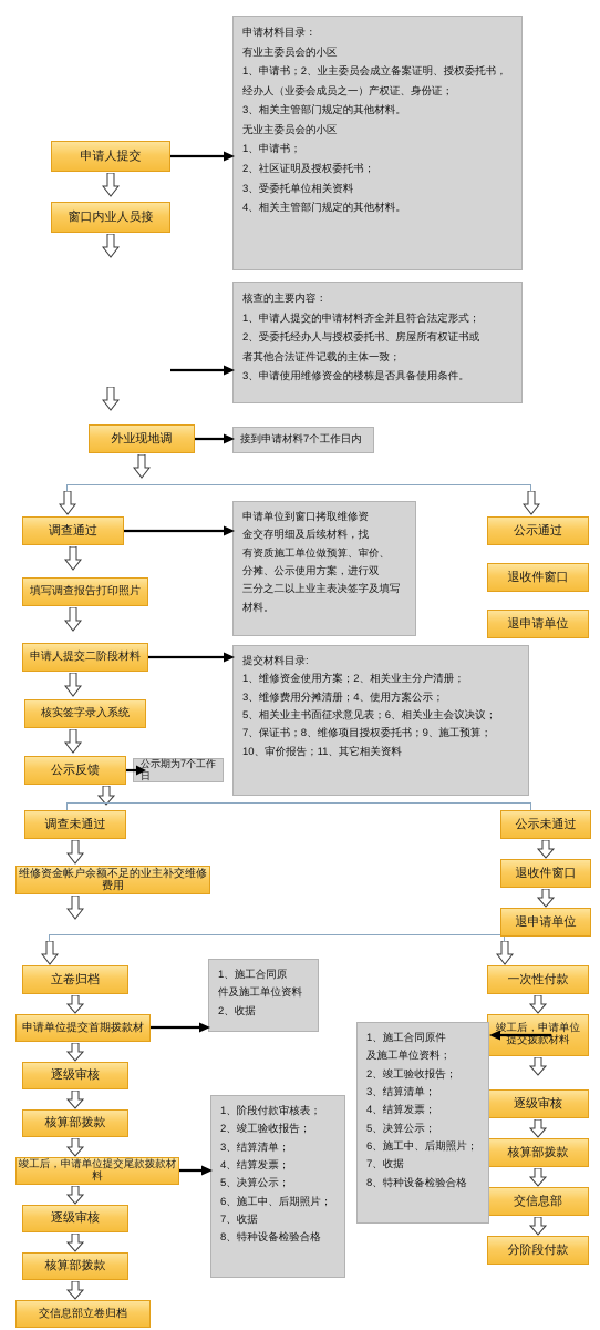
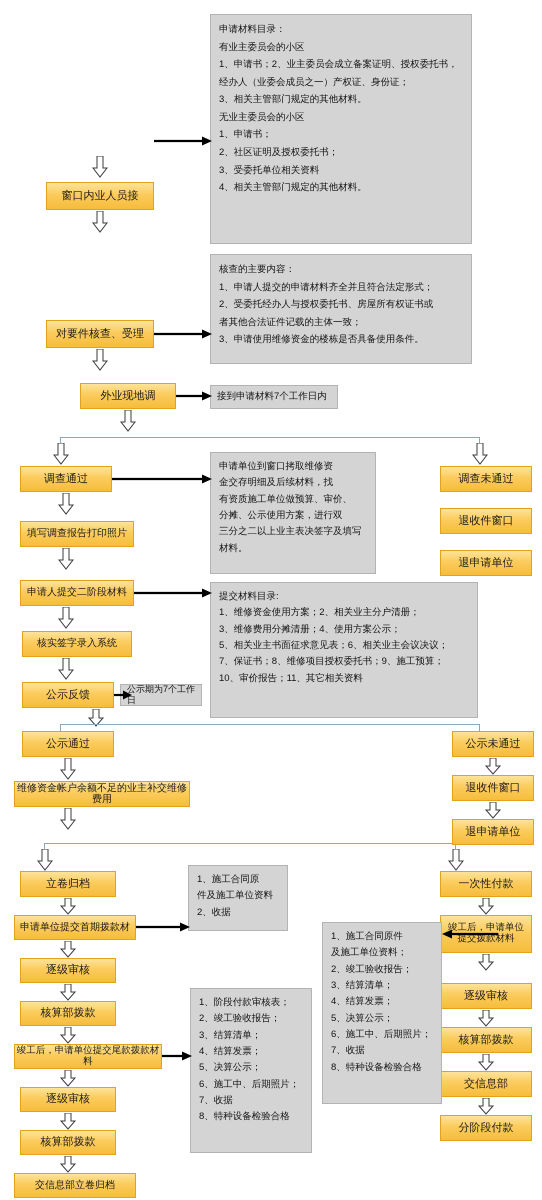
- 申请人提交
  窗口内业人员接
+ 对要件核查、受理
  外业现地调
  调查通过
  填写调查报告打印照片
  申请人提交二阶段材料
  核实签字录入系统
  公示反馈
- 调查未通过
+ 公示通过
  维修资金帐户余额不足的业主补交维修费用
  立卷归档
  申请单位提交首期拨款材
  逐级审核
  核算部拨款
  竣工后，申请单位提交尾款拨款材料
  逐级审核
  核算部拨款
  交信息部立卷归档
- 公示通过
+ 调查未通过
  退收件窗口
  退申请单位
  公示未通过
  退收件窗口
  退申请单位
  一次性付款
  竣工后，申请单位
  提交拨款材料
  逐级审核
  核算部拨款
  交信息部
  分阶段付款
  申请材料目录：
  有业主委员会的小区
  1、申请书；2、业主委员会成立备案证明、授权委托书，
  经办人（业委会成员之一）产权证、身份证；
  3、相关主管部门规定的其他材料。
  无业主委员会的小区
  1、申请书；
  2、社区证明及授权委托书；
  3、受委托单位相关资料
  4、相关主管部门规定的其他材料。
  核查的主要内容：
  1、申请人提交的申请材料齐全并且符合法定形式；
  2、受委托经办人与授权委托书、房屋所有权证书或
  者其他合法证件记载的主体一致；
  3、申请使用维修资金的楼栋是否具备使用条件。
  接到申请材料7个工作日内
  申请单位到窗口拷取维修资
  金交存明细及后续材料，找
  有资质施工单位做预算、审价、
  分摊、公示使用方案，进行双
  三分之二以上业主表决签字及填写材料。
  提交材料目录:
  1、维修资金使用方案；2、相关业主分户清册；
  3、维修费用分摊清册；4、使用方案公示；
  5、相关业主书面征求意见表；6、相关业主会议决议；
  7、保证书；8、维修项目授权委托书；9、施工预算；
  10、审价报告；11、其它相关资料
  公示期为7个工作日
  1、施工合同原
  件及施工单位资料
  2、收据
  1、阶段付款审核表；
  2、竣工验收报告；
  3、结算清单；
  4、结算发票；
  5、决算公示；
  6、施工中、后期照片；
  7、收据
  8、特种设备检验合格
  1、施工合同原件
  及施工单位资料；
  2、竣工验收报告；
  3、结算清单；
  4、结算发票；
  5、决算公示；
  6、施工中、后期照片；
  7、收据
  8、特种设备检验合格
